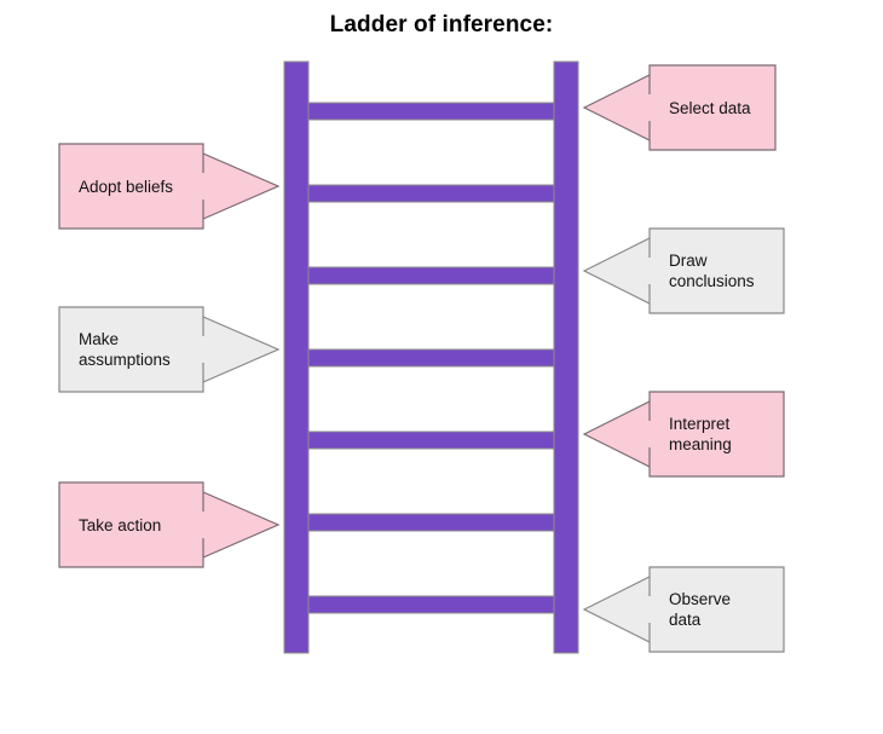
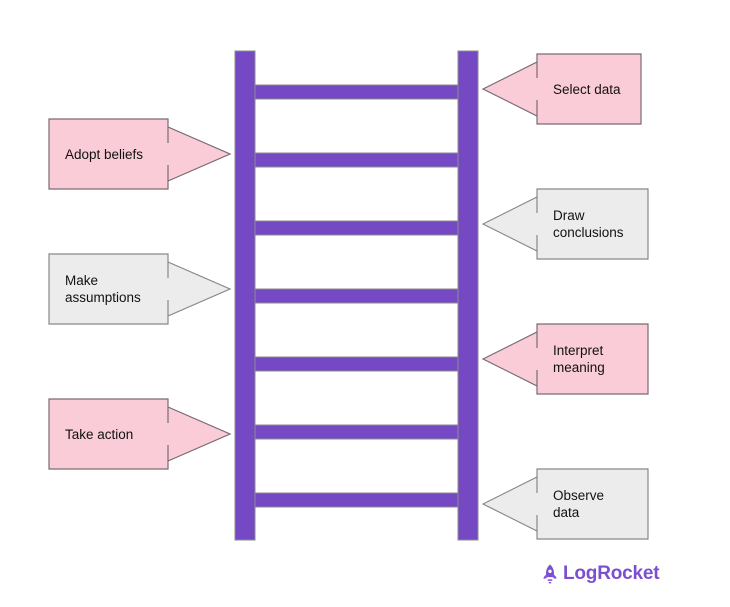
- Ladder of inference:
  Select data
  Adopt beliefs
  Draw
  conclusions
  Make
  assumptions
  Interpret
  meaning
  Take action
  Observe
  data
+ LogRocket
